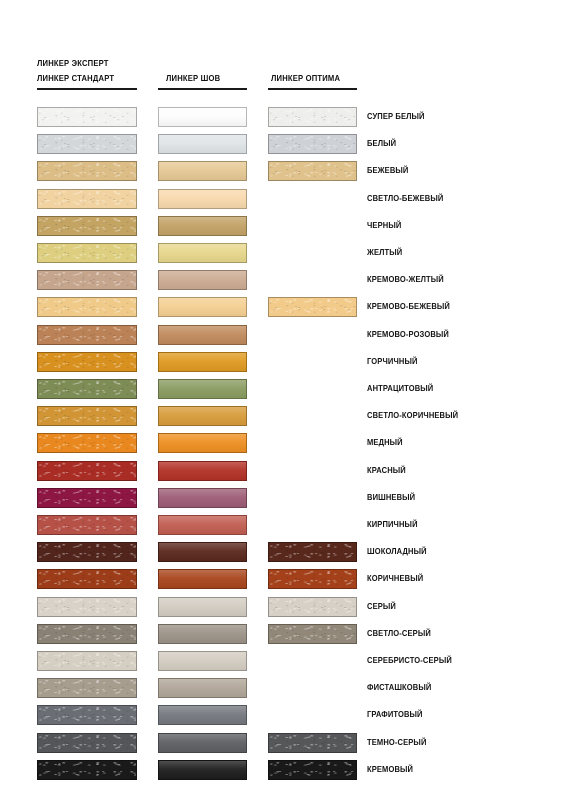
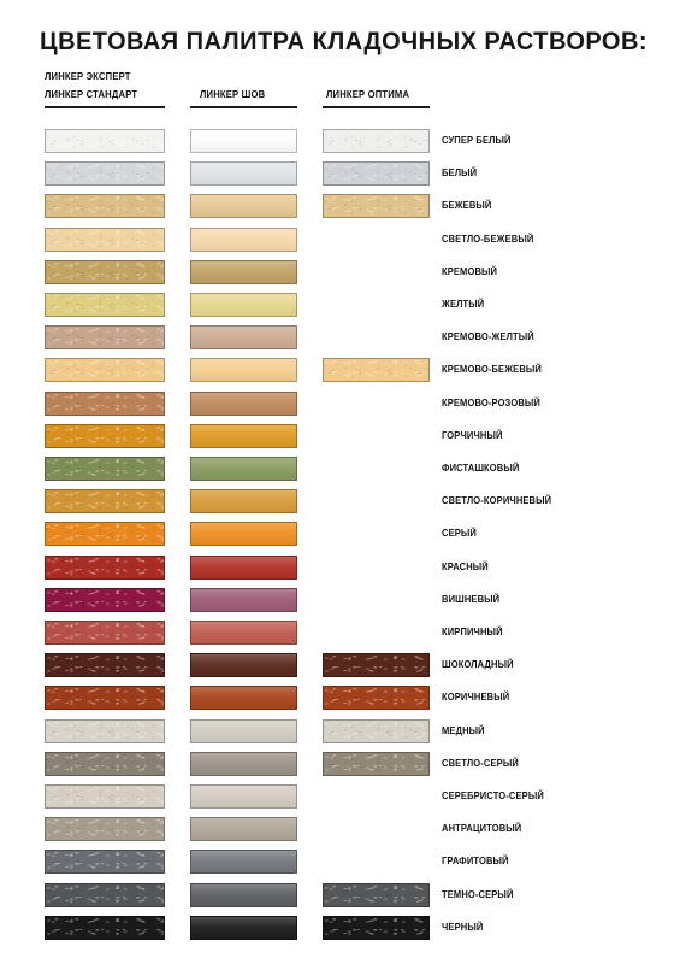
+ ЦВЕТОВАЯ ПАЛИТРА КЛАДОЧНЫХ РАСТВОРОВ:
  ЛИНКЕР ЭКСПЕРТ
  ЛИНКЕР СТАНДАРТ
  ЛИНКЕР ШОВ
  ЛИНКЕР ОПТИМА
  СУПЕР БЕЛЫЙ
  БЕЛЫЙ
  БЕЖЕВЫЙ
  СВЕТЛО-БЕЖЕВЫЙ
- ЧЕРНЫЙ
+ КРЕМОВЫЙ
  ЖЕЛТЫЙ
  КРЕМОВО-ЖЕЛТЫЙ
  КРЕМОВО-БЕЖЕВЫЙ
  КРЕМОВО-РОЗОВЫЙ
  ГОРЧИЧНЫЙ
- АНТРАЦИТОВЫЙ
+ ФИСТАШКОВЫЙ
  СВЕТЛО-КОРИЧНЕВЫЙ
- МЕДНЫЙ
+ СЕРЫЙ
  КРАСНЫЙ
  ВИШНЕВЫЙ
  КИРПИЧНЫЙ
  ШОКОЛАДНЫЙ
  КОРИЧНЕВЫЙ
- СЕРЫЙ
+ МЕДНЫЙ
  СВЕТЛО-СЕРЫЙ
  СЕРЕБРИСТО-СЕРЫЙ
- ФИСТАШКОВЫЙ
+ АНТРАЦИТОВЫЙ
  ГРАФИТОВЫЙ
  ТЕМНО-СЕРЫЙ
- КРЕМОВЫЙ
+ ЧЕРНЫЙ
